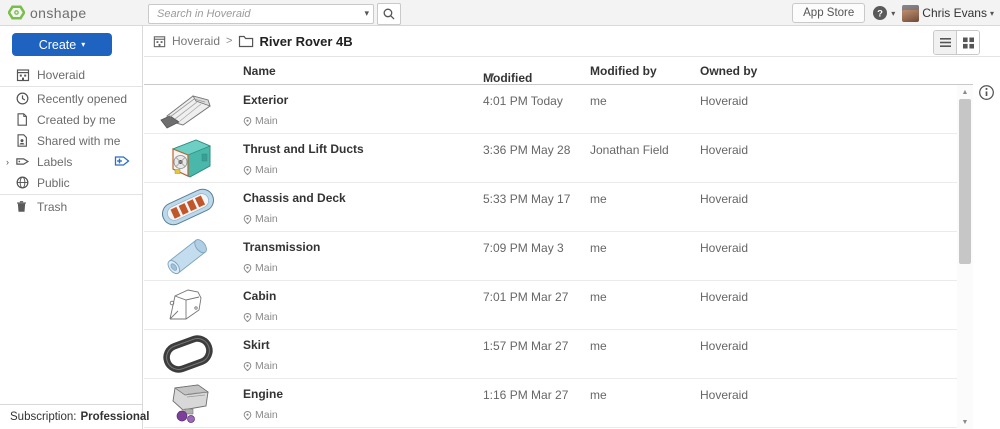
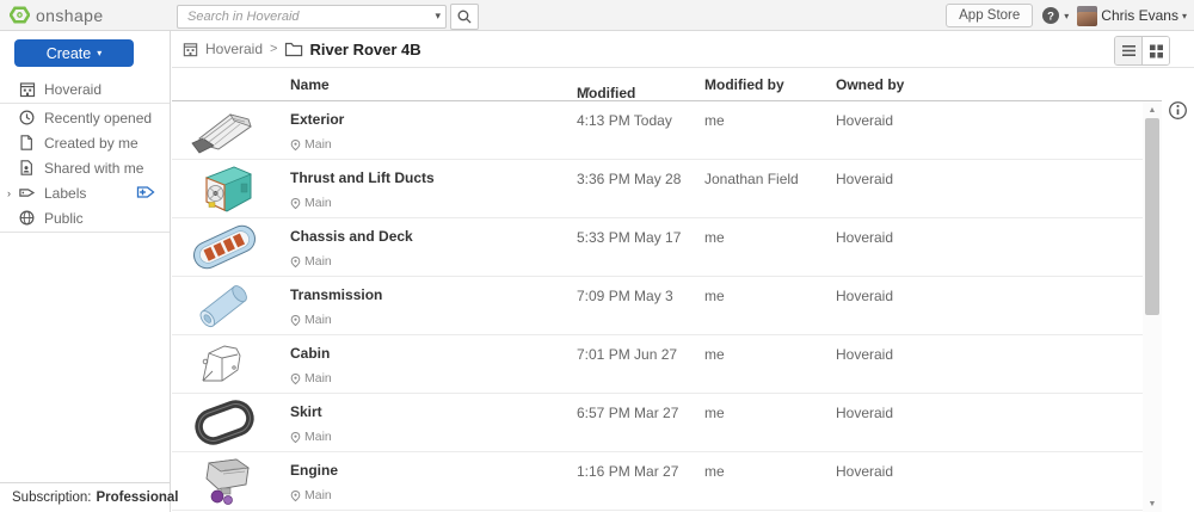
  onshape
  Search in Hoveraid
  ▾
  App Store
  ?
  ▾
  Chris Evans
  ▾
  Create
  ▾
  Hoveraid
  Recently opened
  Created by me
  Shared with me
  ›
  Labels
  Public
- Trash
  Subscription:
  Professional
  Hoveraid
  >
  River Rover 4B
  Name
  Modified
  ▼
  Modified by
  Owned by
  Exterior
  Main
- 4:01 PM Today
+ 4:13 PM Today
  me
  Hoveraid
  Thrust and Lift Ducts
  Main
  3:36 PM May 28
  Jonathan Field
  Hoveraid
  Chassis and Deck
  Main
  5:33 PM May 17
  me
  Hoveraid
  Transmission
  Main
  7:09 PM May 3
  me
  Hoveraid
  Cabin
  Main
- 7:01 PM Mar 27
+ 7:01 PM Jun 27
  me
  Hoveraid
  Skirt
  Main
- 1:57 PM Mar 27
+ 6:57 PM Mar 27
  me
  Hoveraid
  Engine
  Main
  1:16 PM Mar 27
  me
  Hoveraid
